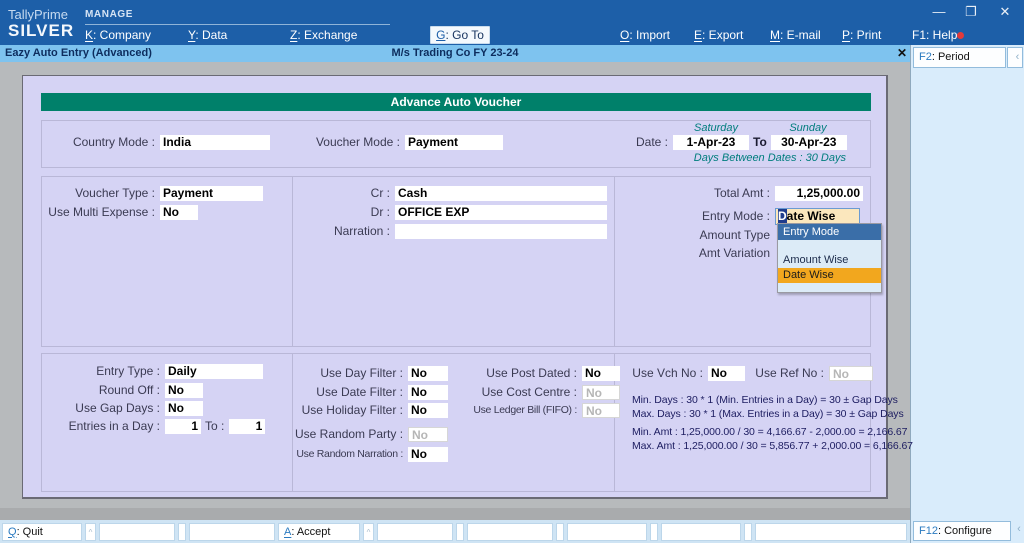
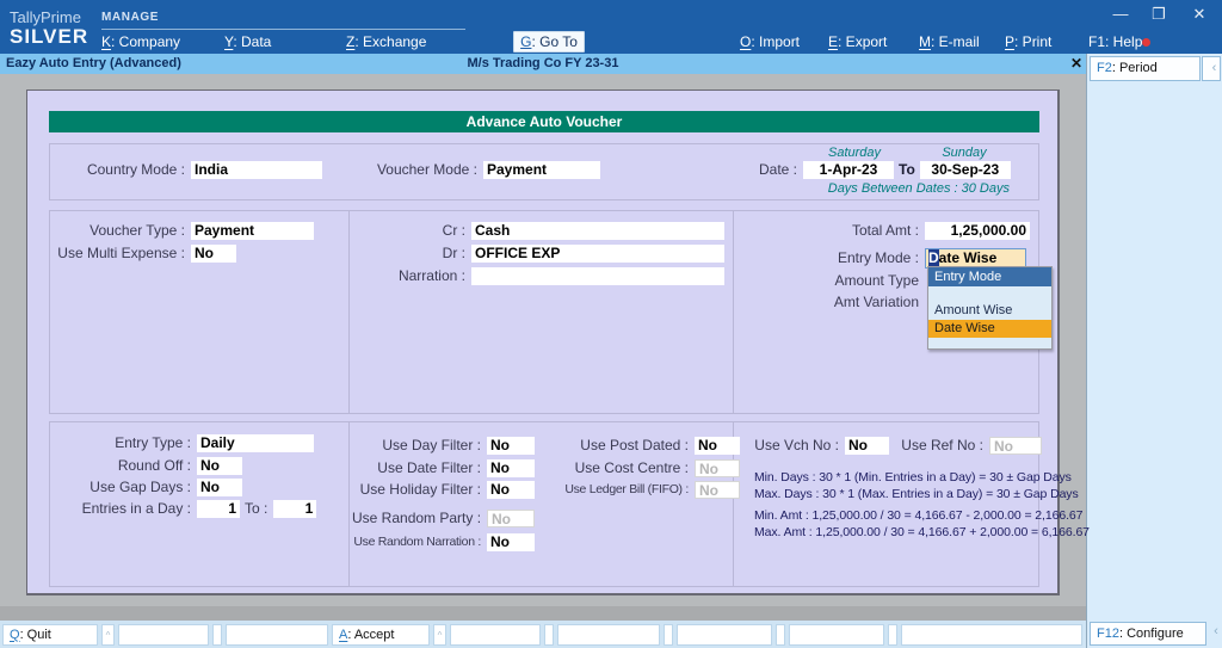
  TallyPrime
  SILVER
  MANAGE
  K: Company
  Y: Data
  Z: Exchange
  G: Go To
  O: Import
  E: Export
  M: E-mail
  P: Print
  F1: Help
  —
  ❐
  ✕
  Eazy Auto Entry (Advanced)
- M/s Trading Co FY 23-24
+ M/s Trading Co FY 23-31
  ✕
  F2: Period
  ‹
  F12: Configure
  ‹
  Advance Auto Voucher
  Country Mode :
  India
  Voucher Mode :
  Payment
  Saturday
  Sunday
  Date :
  1-Apr-23
  To
- 30-Apr-23
+ 30-Sep-23
  Days Between Dates : 30 Days
  Voucher Type :
  Payment
  Use Multi Expense :
  No
  Cr :
  Cash
  Dr :
  OFFICE EXP
  Narration :
  Total Amt :
  1,25,000.00
  Entry Mode :
  Date Wise
  Amount Type
  Amt Variation
  Entry Mode
  Amount Wise
  Date Wise
  Entry Type :
  Daily
  Round Off :
  No
  Use Gap Days :
  No
  Entries in a Day :
  1
  To :
  1
  Use Day Filter :
  No
  Use Date Filter :
  No
  Use Holiday Filter :
  No
  Use Random Party :
  No
  Use Random Narration :
  No
  Use Post Dated :
  No
  Use Cost Centre :
  No
  Use Ledger Bill (FIFO) :
  No
  Use Vch No :
  No
  Use Ref No :
  No
  Min. Days : 30 * 1 (Min. Entries in a Day) = 30 ± Gap Days
  Max. Days : 30 * 1 (Max. Entries in a Day) = 30 ± Gap Days
  Min. Amt : 1,25,000.00 / 30 = 4,166.67 - 2,000.00 = 2,166.67
- Max. Amt : 1,25,000.00 / 30 = 5,856.77 + 2,000.00 = 6,166.67
+ Max. Amt : 1,25,000.00 / 30 = 4,166.67 + 2,000.00 = 6,166.67
  Q: Quit
  ^
  A: Accept
  ^
